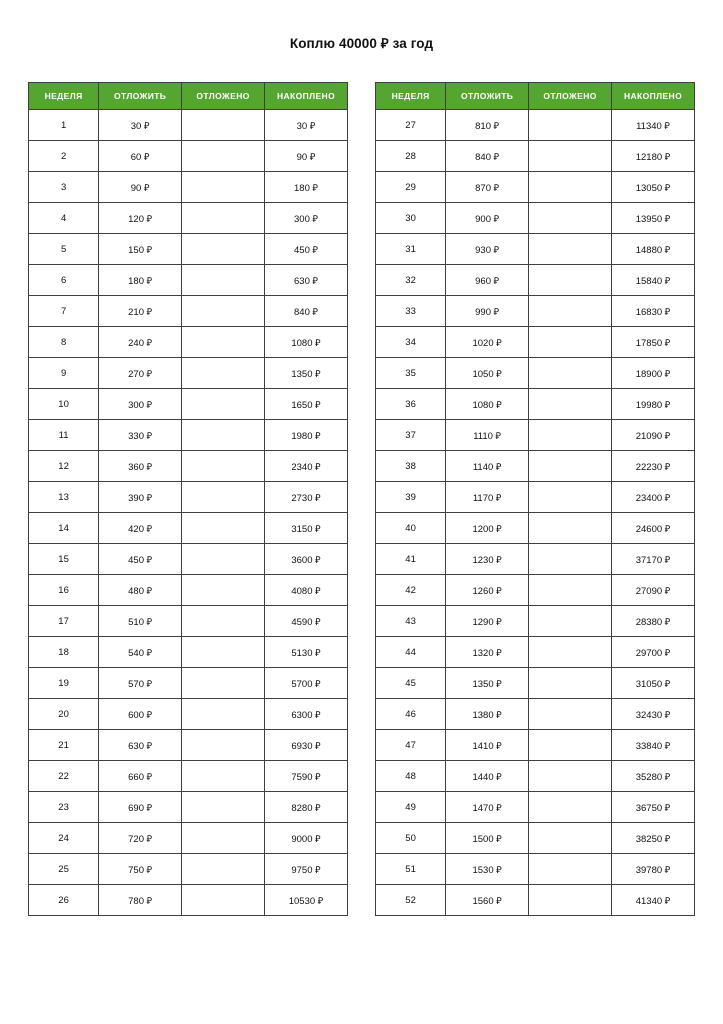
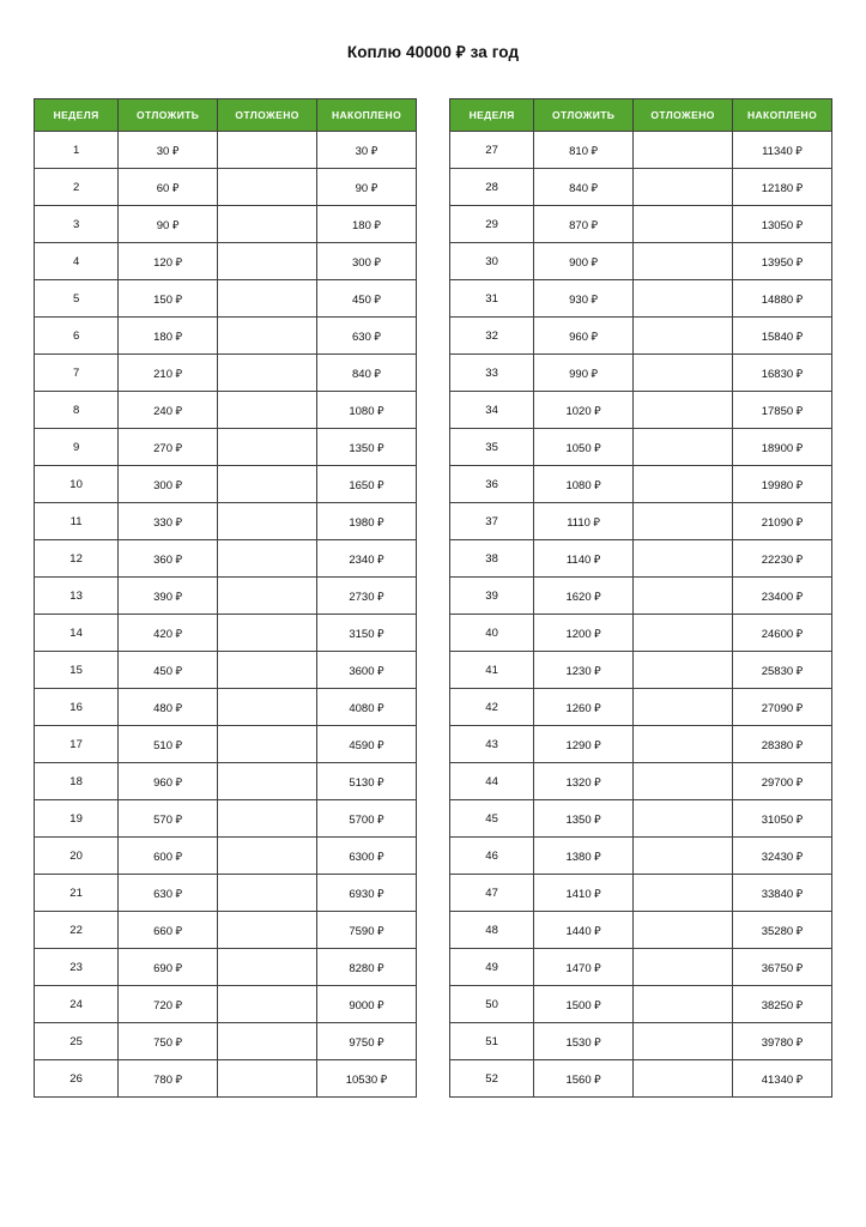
  Коплю 40000 ₽ за год
  НЕДЕЛЯ	ОТЛОЖИТЬ	ОТЛОЖЕНО	НАКОПЛЕНО
  1	30 ₽		30 ₽
  2	60 ₽		90 ₽
  3	90 ₽		180 ₽
  4	120 ₽		300 ₽
  5	150 ₽		450 ₽
  6	180 ₽		630 ₽
  7	210 ₽		840 ₽
  8	240 ₽		1080 ₽
  9	270 ₽		1350 ₽
  10	300 ₽		1650 ₽
  11	330 ₽		1980 ₽
  12	360 ₽		2340 ₽
  13	390 ₽		2730 ₽
  14	420 ₽		3150 ₽
  15	450 ₽		3600 ₽
  16	480 ₽		4080 ₽
  17	510 ₽		4590 ₽
- 18	540 ₽		5130 ₽
+ 18	960 ₽		5130 ₽
  19	570 ₽		5700 ₽
  20	600 ₽		6300 ₽
  21	630 ₽		6930 ₽
  22	660 ₽		7590 ₽
  23	690 ₽		8280 ₽
  24	720 ₽		9000 ₽
  25	750 ₽		9750 ₽
  26	780 ₽		10530 ₽
  НЕДЕЛЯ	ОТЛОЖИТЬ	ОТЛОЖЕНО	НАКОПЛЕНО
  27	810 ₽		11340 ₽
  28	840 ₽		12180 ₽
  29	870 ₽		13050 ₽
  30	900 ₽		13950 ₽
  31	930 ₽		14880 ₽
  32	960 ₽		15840 ₽
  33	990 ₽		16830 ₽
  34	1020 ₽		17850 ₽
  35	1050 ₽		18900 ₽
  36	1080 ₽		19980 ₽
  37	1110 ₽		21090 ₽
  38	1140 ₽		22230 ₽
- 39	1170 ₽		23400 ₽
+ 39	1620 ₽		23400 ₽
  40	1200 ₽		24600 ₽
- 41	1230 ₽		37170 ₽
+ 41	1230 ₽		25830 ₽
  42	1260 ₽		27090 ₽
  43	1290 ₽		28380 ₽
  44	1320 ₽		29700 ₽
  45	1350 ₽		31050 ₽
  46	1380 ₽		32430 ₽
  47	1410 ₽		33840 ₽
  48	1440 ₽		35280 ₽
  49	1470 ₽		36750 ₽
  50	1500 ₽		38250 ₽
  51	1530 ₽		39780 ₽
  52	1560 ₽		41340 ₽
